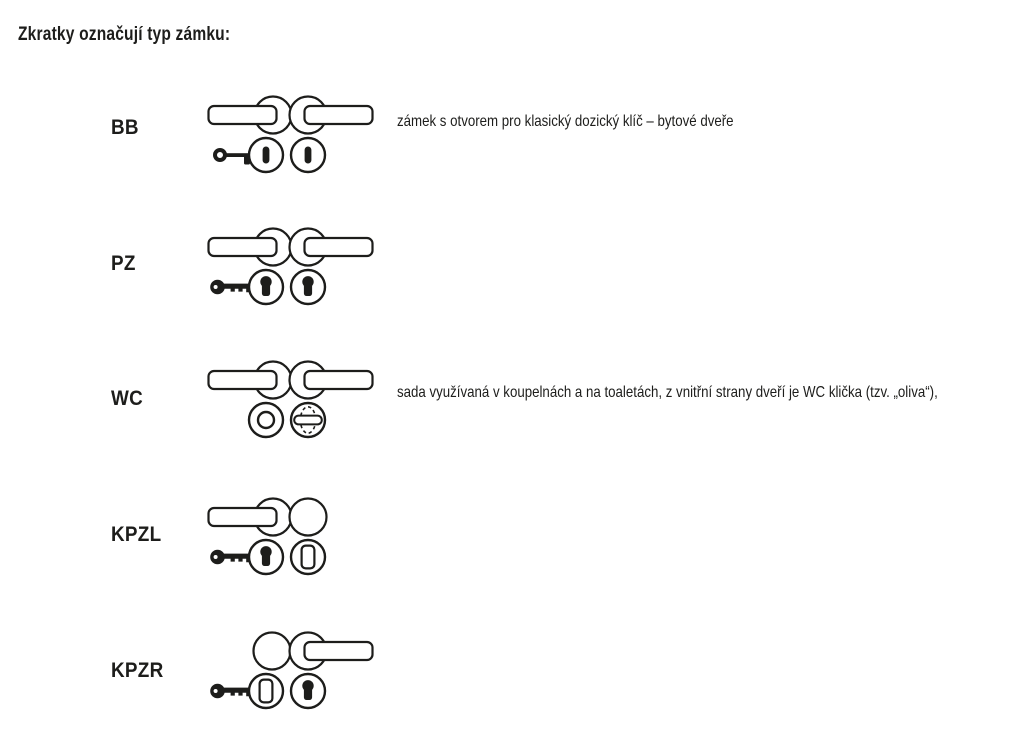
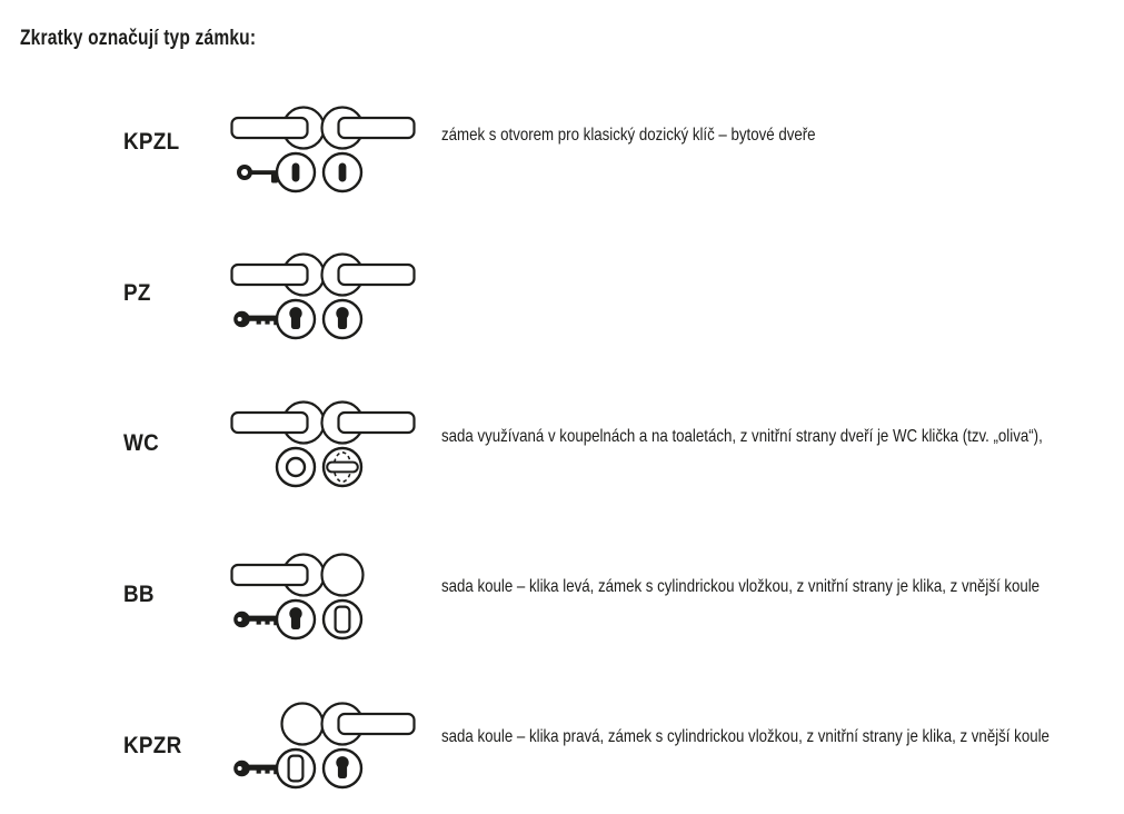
  Zkratky označují typ zámku:
- BB
+ KPZL
  zámek s otvorem pro klasický dozický klíč – bytové dveře
  PZ
  WC
  sada využívaná v koupelnách a na toaletách, z vnitřní strany dveří je WC klička (tzv. „oliva“),
- KPZL
+ BB
+ sada koule – klika levá, zámek s cylindrickou vložkou, z vnitřní strany je klika, z vnější koule
  KPZR
+ sada koule – klika pravá, zámek s cylindrickou vložkou, z vnitřní strany je klika, z vnější koule
